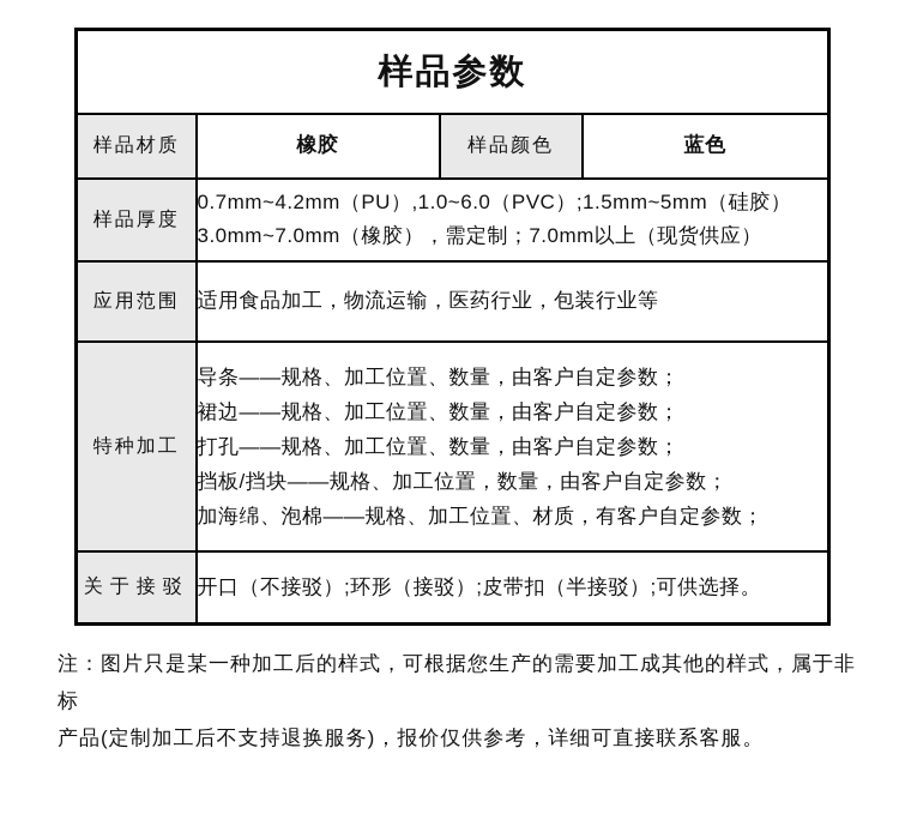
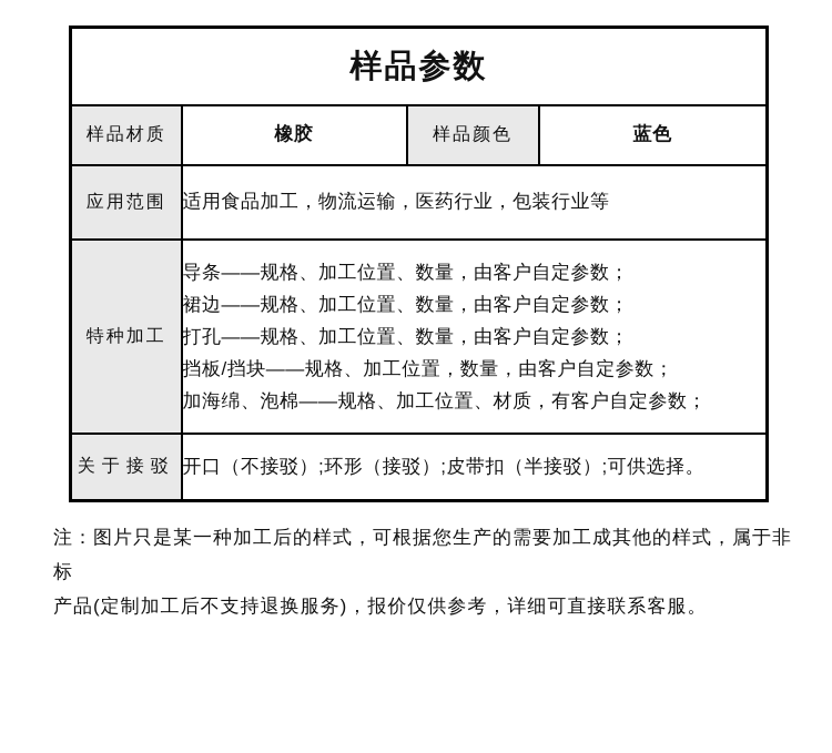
  样品参数
  样品材质	橡胶	样品颜色	蓝色
- 样品厚度	0.7mm~4.2mm（PU）,1.0~6.0（PVC）;1.5mm~5mm（硅胶） 3.0mm~7.0mm（橡胶），需定制；7.0mm以上（现货供应）
  应用范围	适用食品加工，物流运输，医药行业，包装行业等
  特种加工	导条——规格、加工位置、数量，由客户自定参数； 裙边——规格、加工位置、数量，由客户自定参数； 打孔——规格、加工位置、数量，由客户自定参数； 挡板/挡块——规格、加工位置，数量，由客户自定参数； 加海绵、泡棉——规格、加工位置、材质，有客户自定参数；
  关于接驳	开口（不接驳）;环形（接驳）;皮带扣（半接驳）;可供选择。
  注：图片只是某一种加工后的样式，可根据您生产的需要加工成其他的样式，属于非标
  产品(定制加工后不支持退换服务)，报价仅供参考，详细可直接联系客服。
